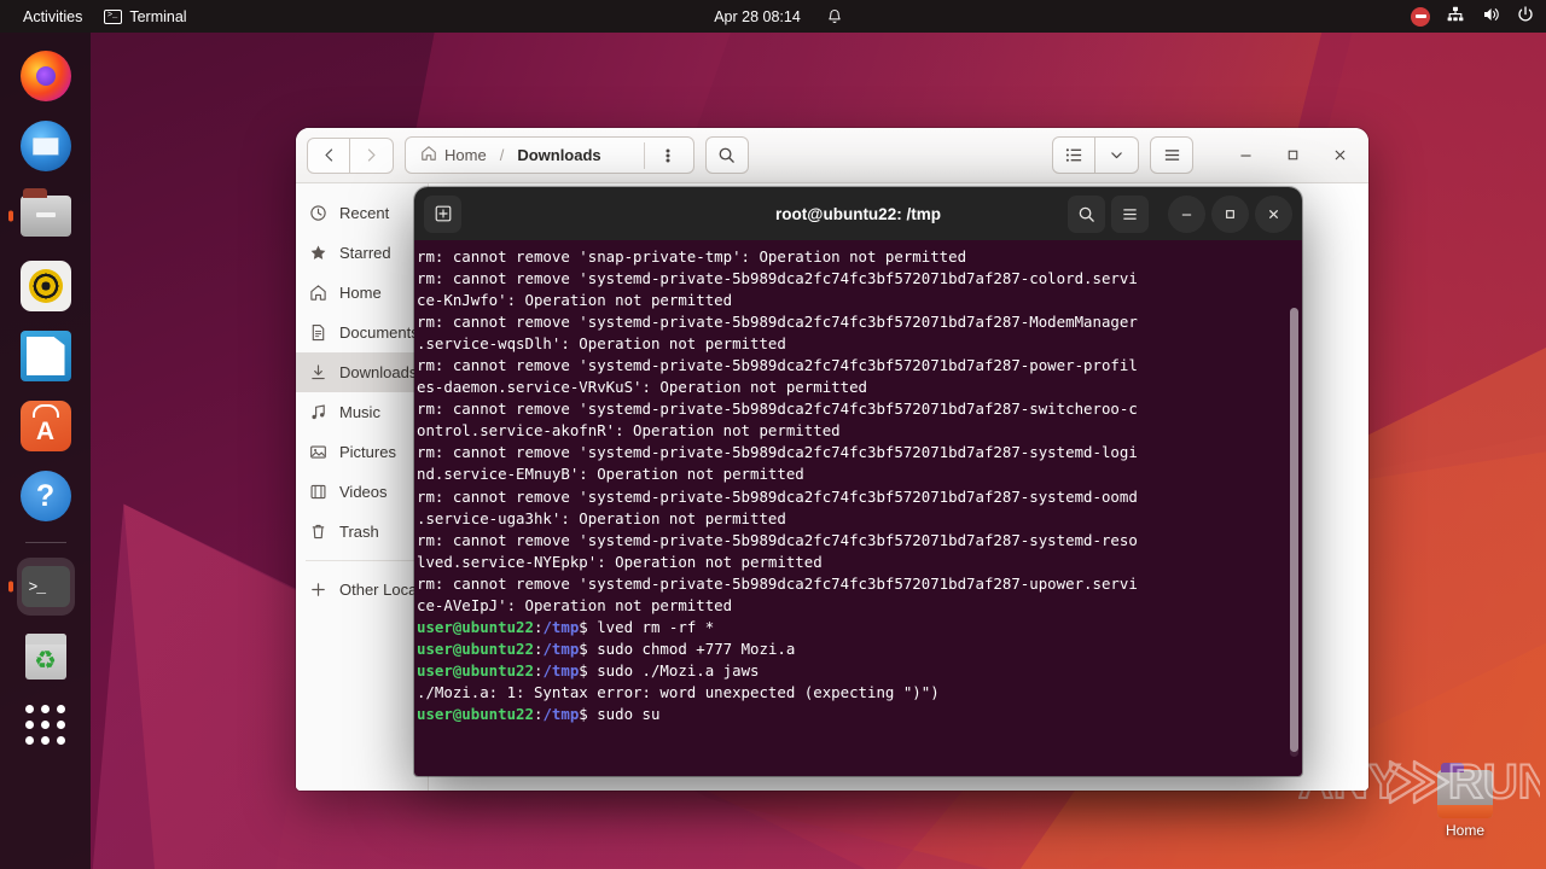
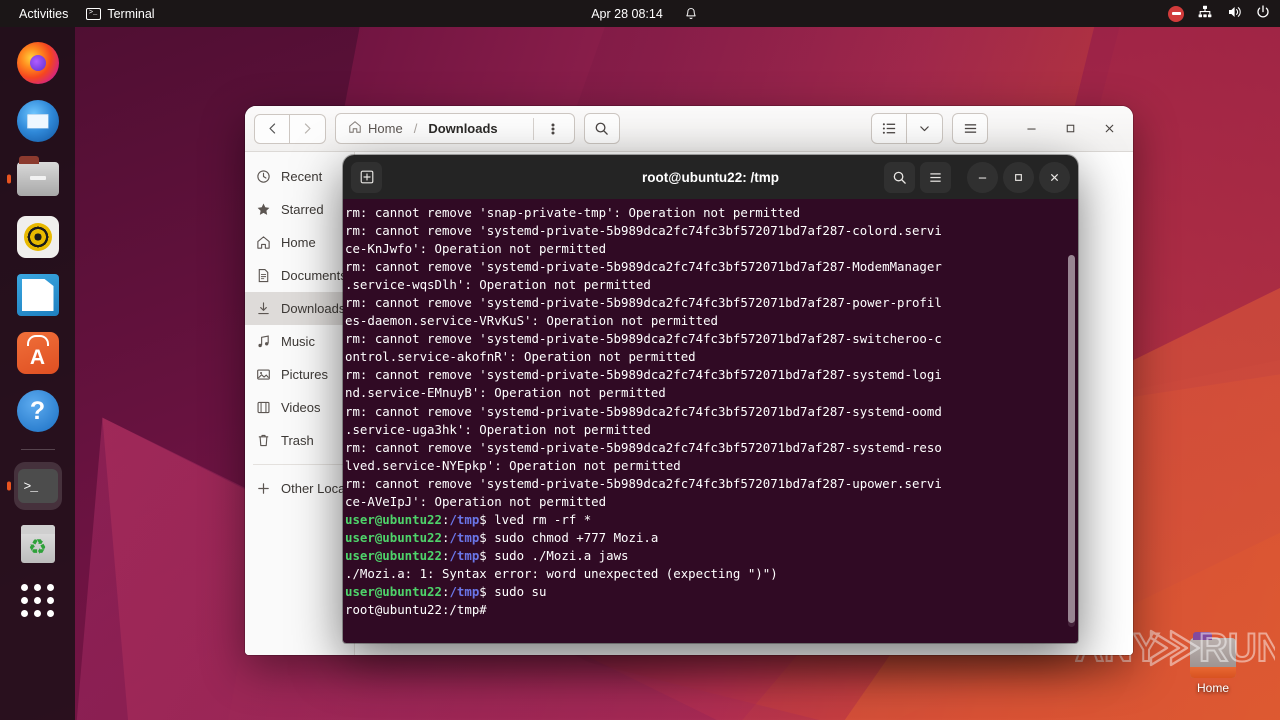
  Home
  Home
  /
  Downloads
  Recent
  Starred
  Home
  Document
  Download
  Music
  Pictures
  Videos
  Trash
  root@ubuntu22: /tmp
  rm: cannot remove 'snap-private-tmp': Operation not permitted
  rm: cannot remove 'systemd-private-5b989dca2fc74fc3bf572071bd7af287-colord.servi
  ce-KnJwfo': Operation not permitted
  rm: cannot remove 'systemd-private-5b989dca2fc74fc3bf572071bd7af287-ModemManager
  .service-wqsDlh': Operation not permitted
  rm: cannot remove 'systemd-private-5b989dca2fc74fc3bf572071bd7af287-power-profil
  es-daemon.service-VRvKuS': Operation not permitted
  rm: cannot remove 'systemd-private-5b989dca2fc74fc3bf572071bd7af287-switcheroo-c
  ontrol.service-akofnR': Operation not permitted
  rm: cannot remove 'systemd-private-5b989dca2fc74fc3bf572071bd7af287-systemd-logi
  nd.service-EMnuyB': Operation not permitted
  rm: cannot remove 'systemd-private-5b989dca2fc74fc3bf572071bd7af287-systemd-oomd
  .service-uga3hk': Operation not permitted
  rm: cannot remove 'systemd-private-5b989dca2fc74fc3bf572071bd7af287-systemd-reso
  lved.service-NYEpkp': Operation not permitted
  rm: cannot remove 'systemd-private-5b989dca2fc74fc3bf572071bd7af287-upower.servi
  ce-AVeIpJ': Operation not permitted
  user@ubuntu22:/tmp$ lved rm -rf *
  user@ubuntu22:/tmp$ sudo chmod +777 Mozi.a
  user@ubuntu22:/tmp$ sudo ./Mozi.a jaws
  ./Mozi.a: 1: Syntax error: word unexpected (expecting ")")
  user@ubuntu22:/tmp$ sudo su
+ root@ubuntu22:/tmp#
  Activities
  >_
  Terminal
  Apr 28 08:14
  >_
  RUN
